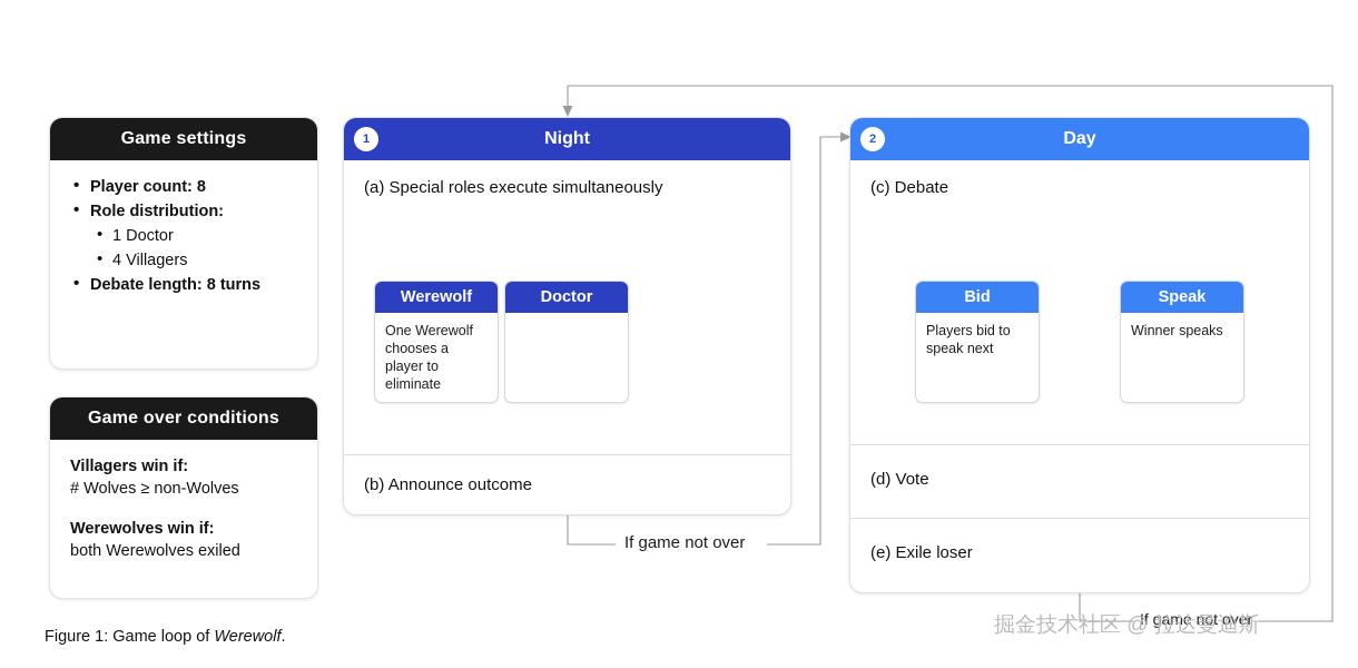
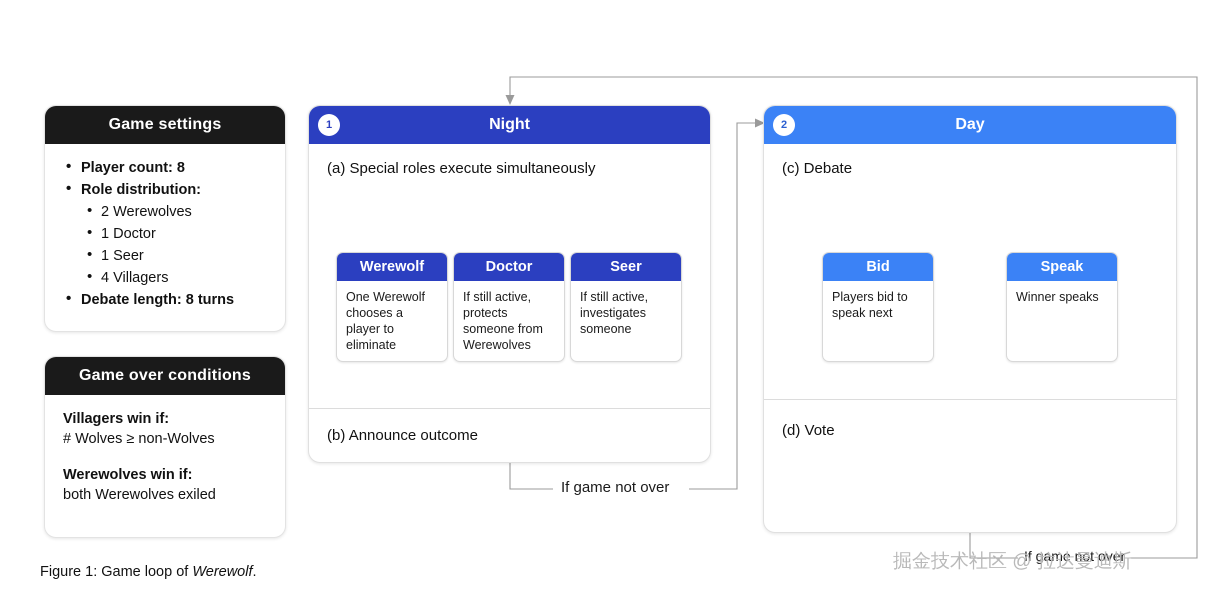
  If game not over
  If game not over
  Game settings
  Player count: 8
  Role distribution:
+ 2 Werewolves
  1 Doctor
+ 1 Seer
  4 Villagers
  Debate length: 8 turns
  Game over conditions
  Villagers win if:
  # Wolves ≥ non-Wolves
  Werewolves win if:
  both Werewolves exiled
  1
  Night
  (a) Special roles execute simultaneously
  Werewolf
  One Werewolf chooses a player to eliminate
  Doctor
+ If still active, protects someone from Werewolves
+ Seer
+ If still active, investigates someone
  (b) Announce outcome
  2
  Day
  (c) Debate
  Bid
  Players bid to speak next
  Speak
  Winner speaks
  (d) Vote
- (e) Exile loser
  Figure 1: Game loop of Werewolf.
  掘金技术社区 @ 拉达曼迪斯
